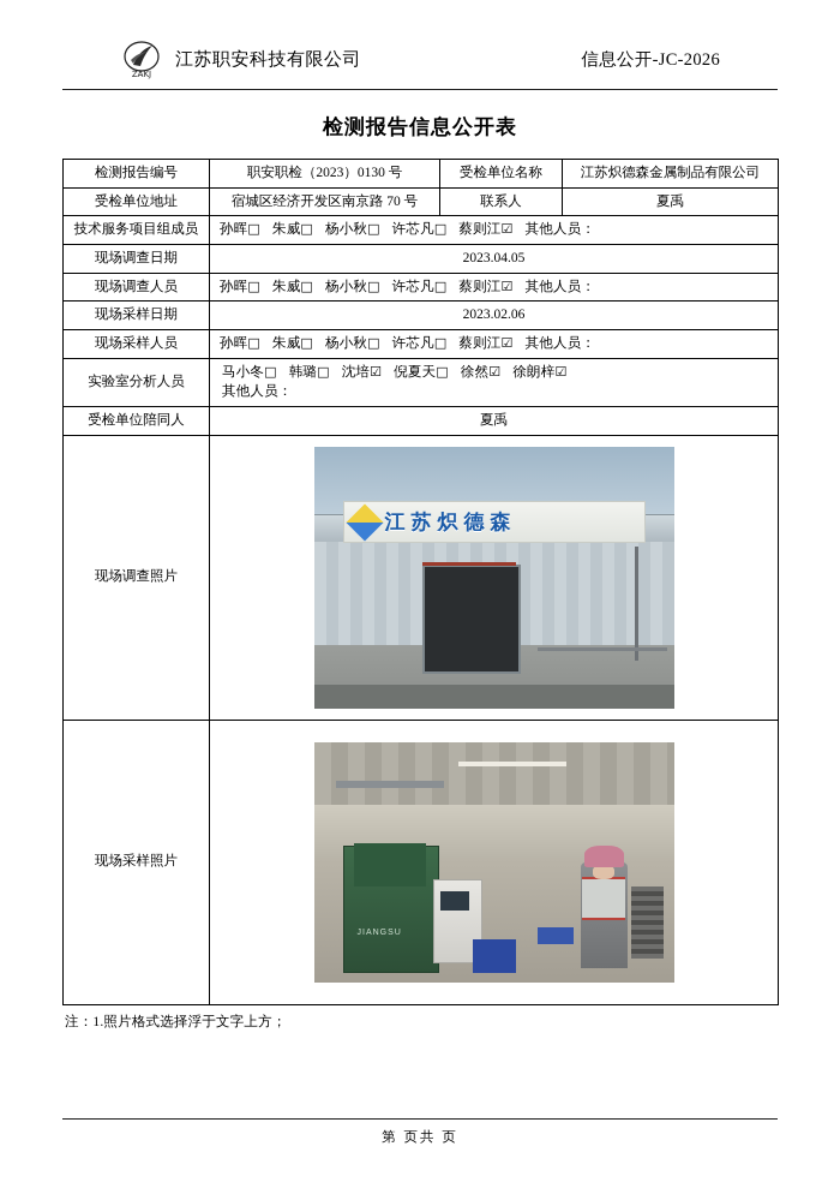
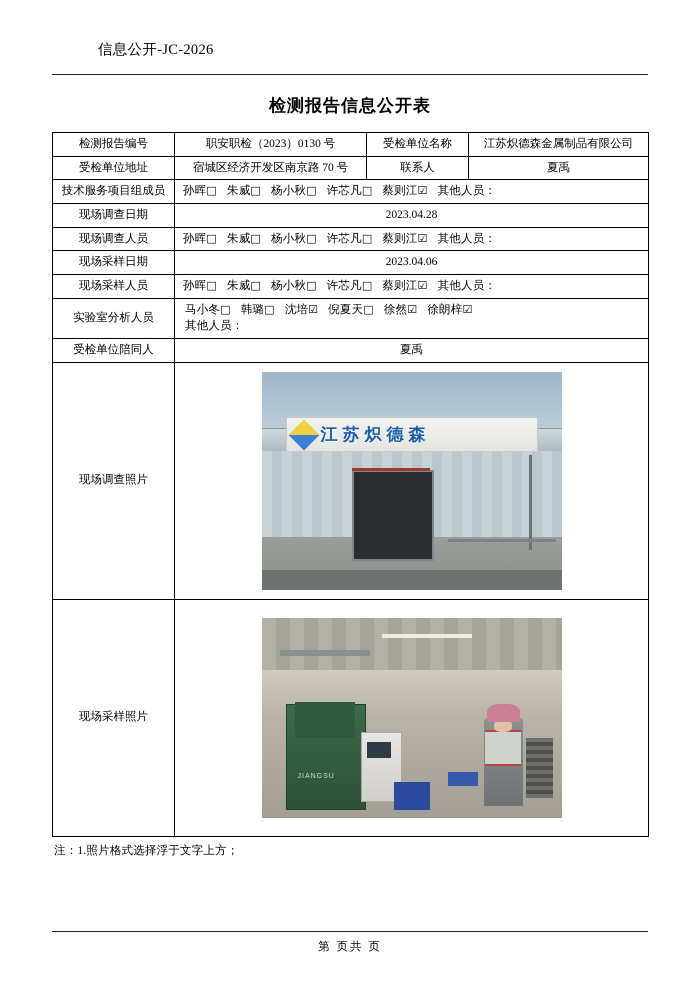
- ZAKJ
- 江苏职安科技有限公司
  信息公开-JC-2026
  检测报告信息公开表
  检测报告编号	职安职检（2023）0130 号	受检单位名称	江苏炽德森金属制品有限公司
  受检单位地址	宿城区经济开发区南京路 70 号	联系人	夏禹
  技术服务项目组成员	孙晖□ 朱威□ 杨小秋□ 许芯凡□ 蔡则江☑ 其他人员：
- 现场调查日期	2023.04.05
+ 现场调查日期	2023.04.28
  现场调查人员	孙晖□ 朱威□ 杨小秋□ 许芯凡□ 蔡则江☑ 其他人员：
- 现场采样日期	2023.02.06
+ 现场采样日期	2023.04.06
  现场采样人员	孙晖□ 朱威□ 杨小秋□ 许芯凡□ 蔡则江☑ 其他人员：
  实验室分析人员	马小冬□ 韩璐□ 沈培☑ 倪夏天□ 徐然☑ 徐朗梓☑ 其他人员：
  受检单位陪同人	夏禹
  现场调查照片	江苏炽德森
  注：1.照片格式选择浮于文字上方；
  第 页共 页
